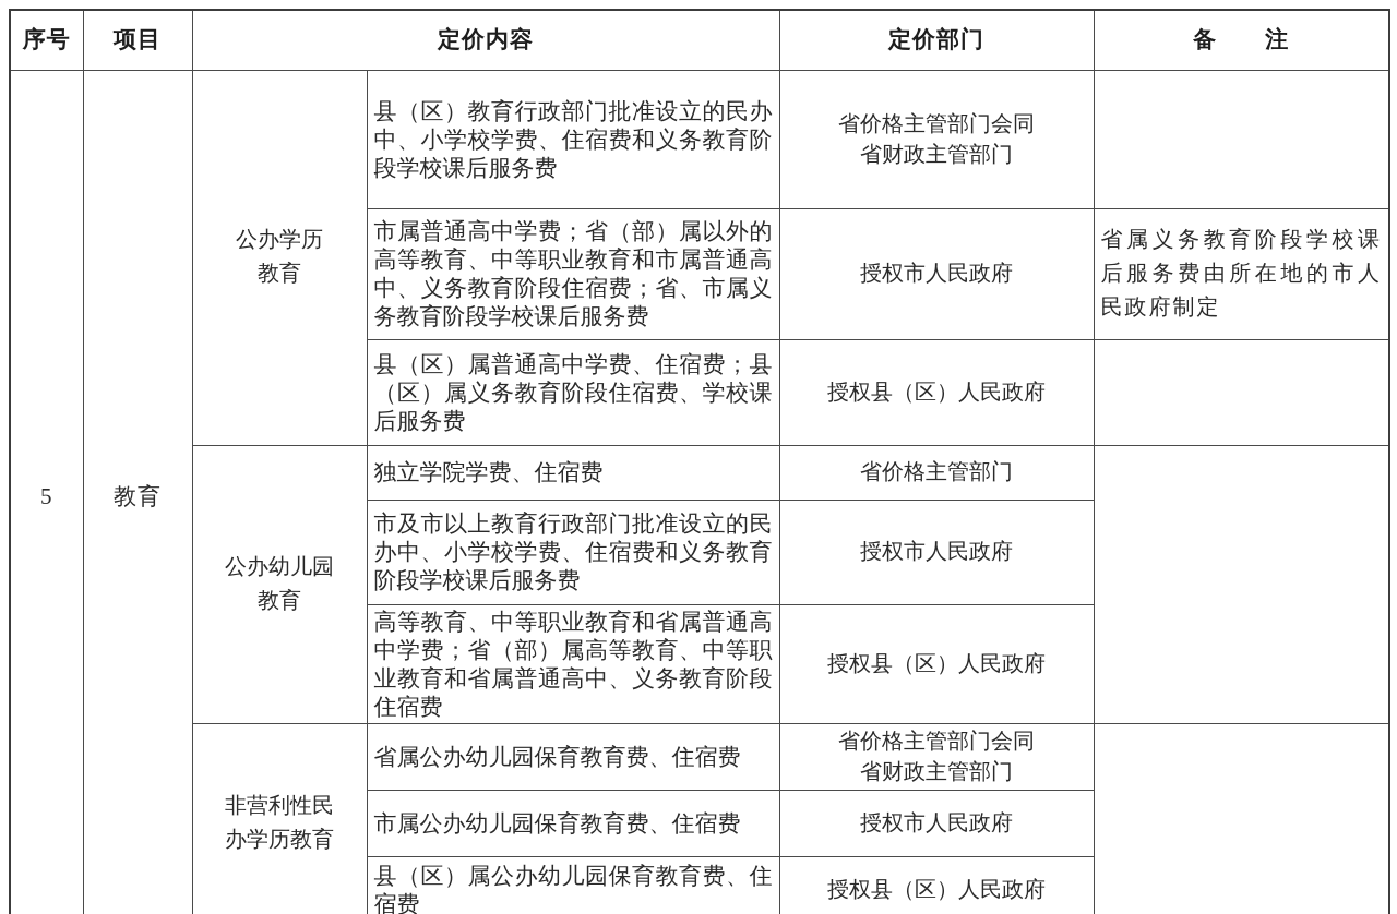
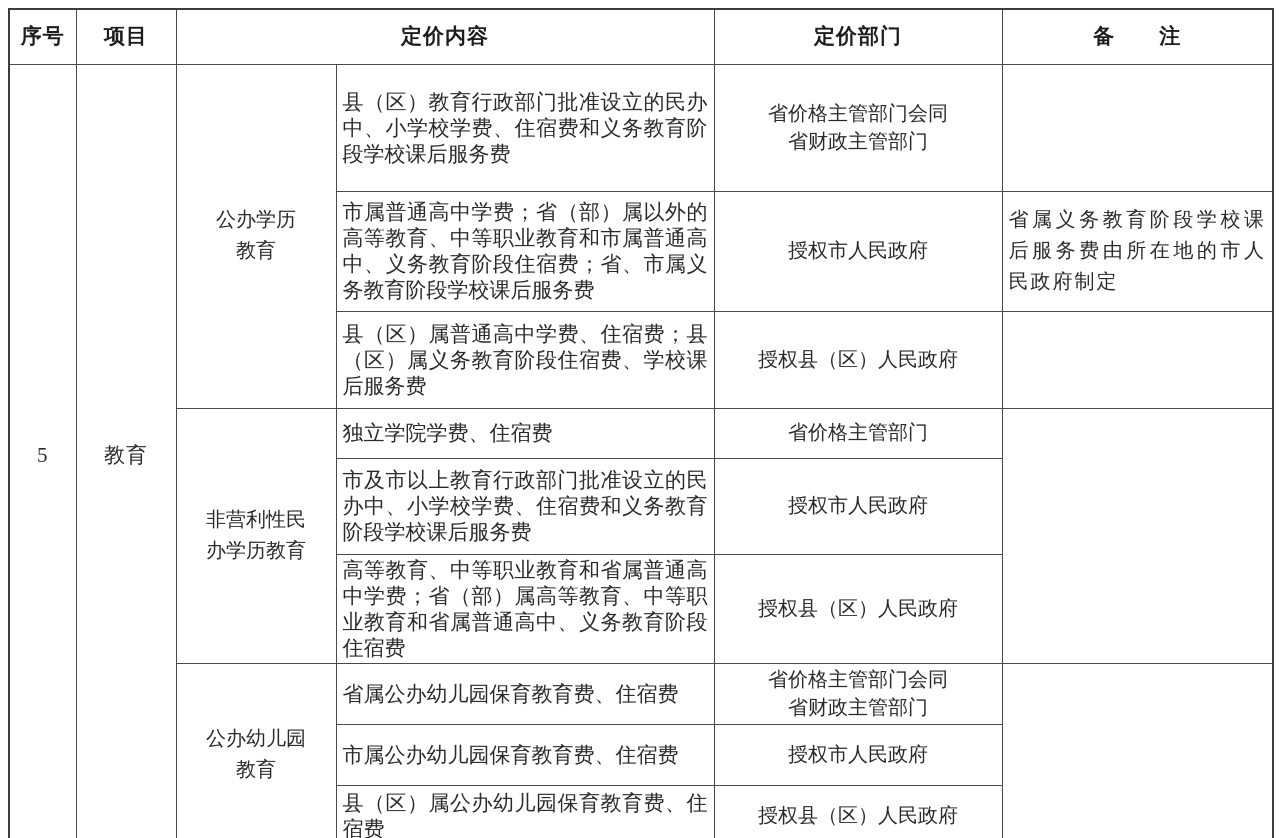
  序号	项目	定价内容	定价部门	备 注
  5	教育	公办学历 教育	县（区）教育行政部门批准设立的民办中、小学校学费、住宿费和义务教育阶段学校课后服务费	省价格主管部门会同 省财政主管部门
  市属普通高中学费；省（部）属以外的高等教育、中等职业教育和市属普通高中、义务教育阶段住宿费；省、市属义务教育阶段学校课后服务费	授权市人民政府	省属义务教育阶段学校课后服务费由所在地的市人民政府制定
  县（区）属普通高中学费、住宿费；县（区）属义务教育阶段住宿费、学校课后服务费	授权县（区）人民政府
- 公办幼儿园 教育	独立学院学费、住宿费	省价格主管部门
+ 非营利性民 办学历教育	独立学院学费、住宿费	省价格主管部门
  市及市以上教育行政部门批准设立的民办中、小学校学费、住宿费和义务教育阶段学校课后服务费	授权市人民政府
  高等教育、中等职业教育和省属普通高中学费；省（部）属高等教育、中等职业教育和省属普通高中、义务教育阶段住宿费	授权县（区）人民政府
- 非营利性民 办学历教育	省属公办幼儿园保育教育费、住宿费	省价格主管部门会同 省财政主管部门
+ 公办幼儿园 教育	省属公办幼儿园保育教育费、住宿费	省价格主管部门会同 省财政主管部门
  市属公办幼儿园保育教育费、住宿费	授权市人民政府
  县（区）属公办幼儿园保育教育费、住宿费	授权县（区）人民政府
